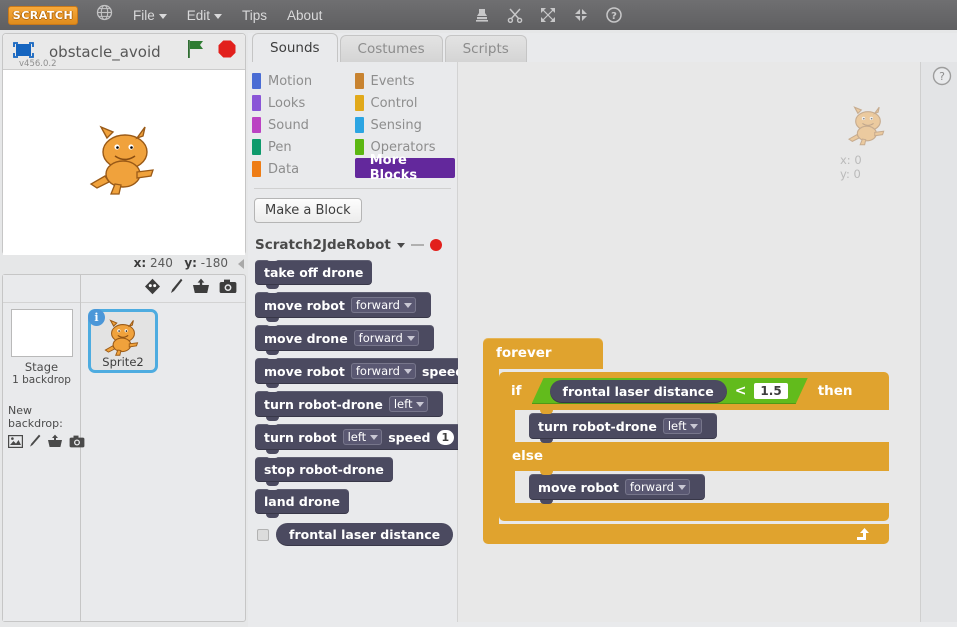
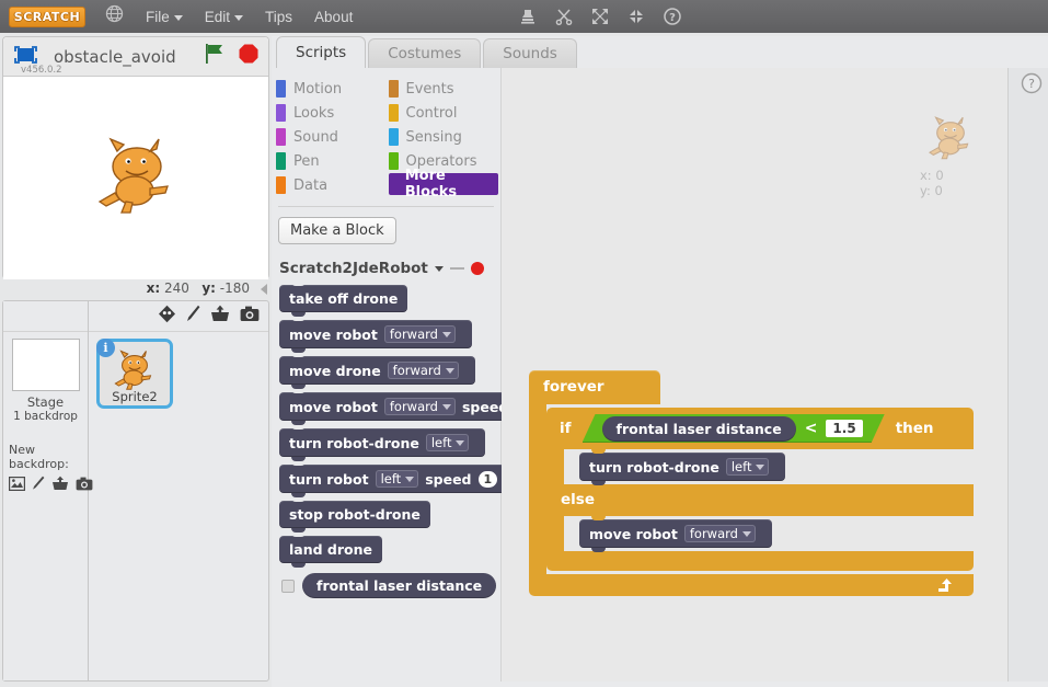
  SCRATCH
  File
  Edit
  Tips
  About
  ?
  v456.0.2
  obstacle_avoid
  x: 240 y: -180
  Stage
  1 backdrop
  New backdrop:
  i
  Sprite2
- Sounds
+ Scripts
  Costumes
- Scripts
+ Sounds
  Motion
  Looks
  Sound
  Pen
  Data
  Events
  Control
  Sensing
  Operators
  More Blocks
  Make a Block
  Scratch2JdeRobot
  take off drone
  move robot
  forward
  move drone
  forward
  move robot
  forward
  spee
  turn robot-drone
  left
  turn robot
  left
  speed
  1
  stop robot-drone
  land drone
  frontal laser distance
  x: 0
  y: 0
  forever
  if
  frontal laser distance
  <
  1.5
  then
  turn robot-drone
  left
  else
  move robot
  forward
  ?
